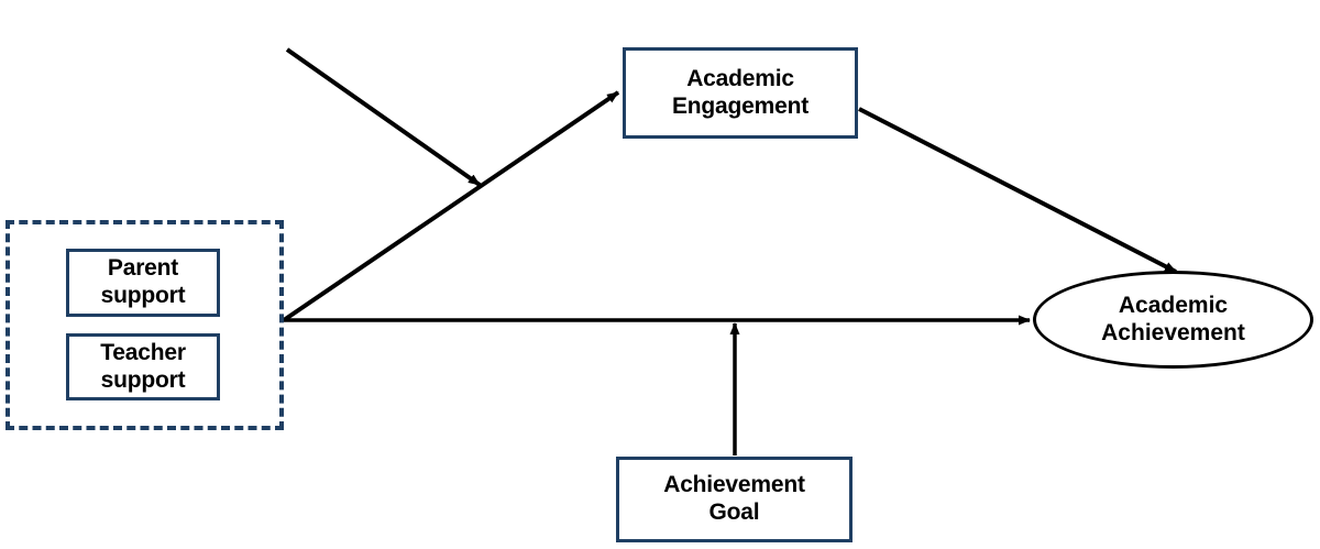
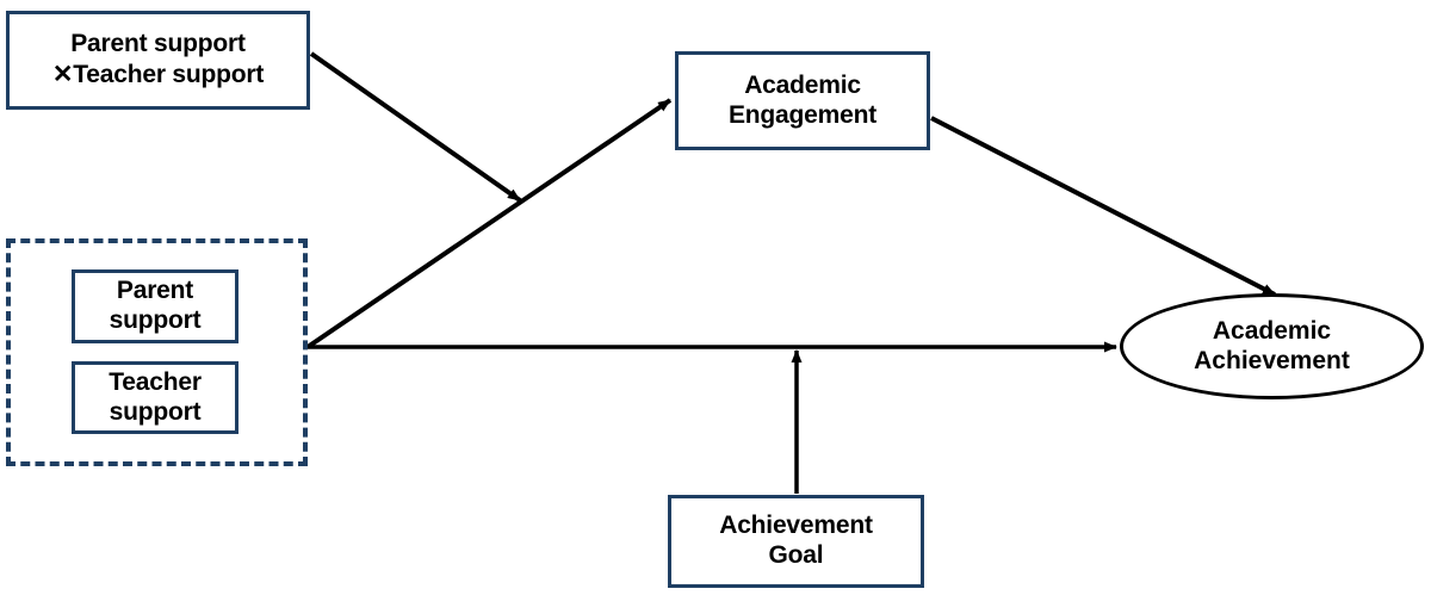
+ Parent support
+ ✕Teacher support
  Parent
  support
  Teacher
  support
  Academic
  Engagement
  Academic
  Achievement
  Achievement
  Goal
